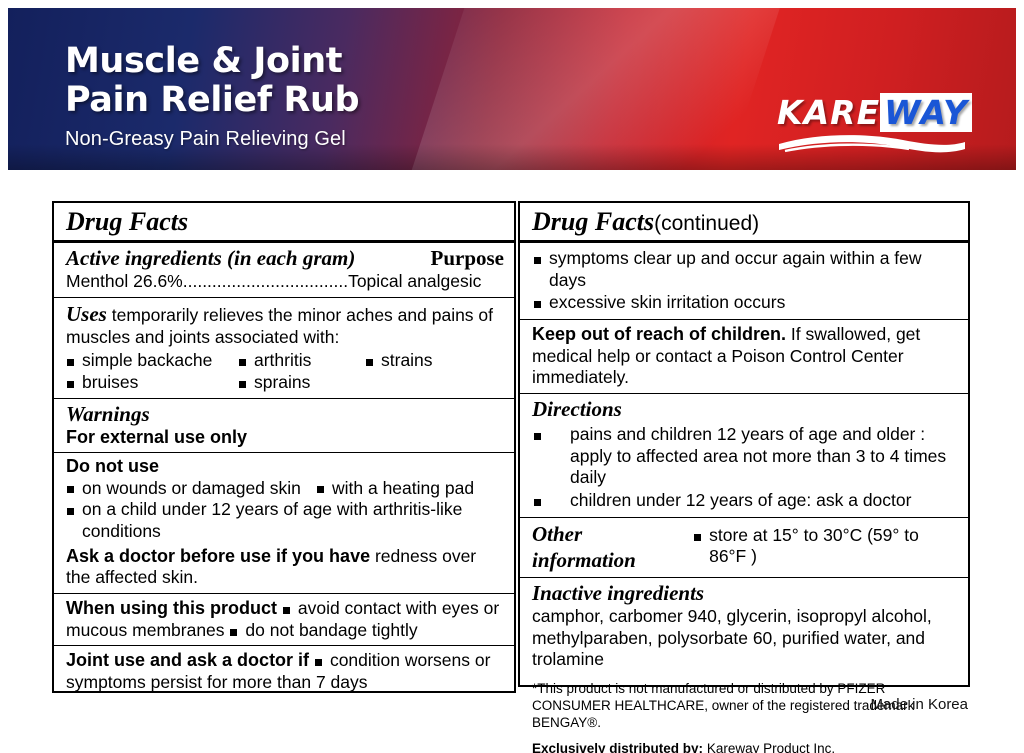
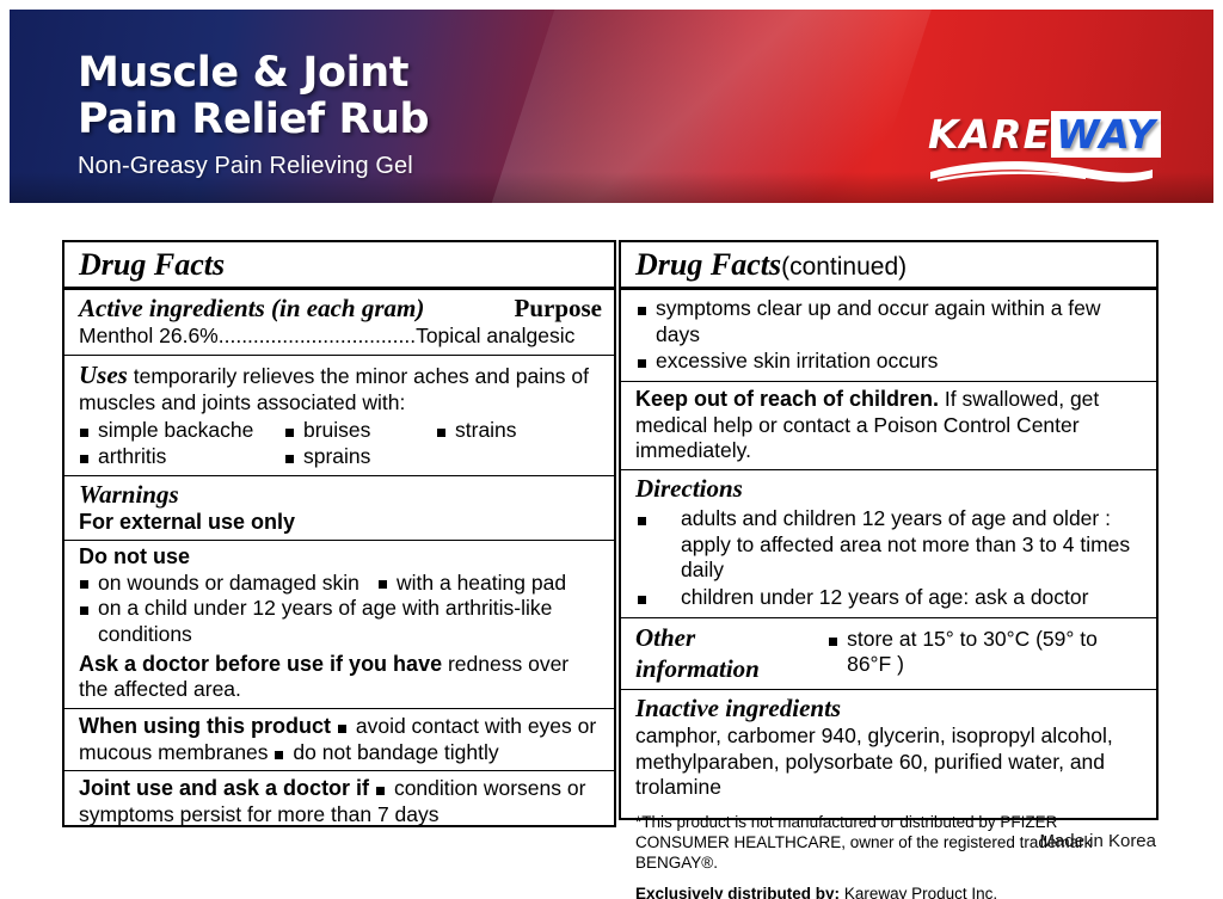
  Muscle & Joint
  Pain Relief Rub
  Non-Greasy Pain Relieving Gel
  KAREWAY
  Drug Facts
  Active ingredients (in each gram)
  Purpose
  Menthol 26.6%
  ..................................
  Topical analgesic
  Uses temporarily relieves the minor aches and pains of muscles and joints associated with:
  simple backache
- arthritis
+ bruises
  strains
- bruises
+ arthritis
  sprains
  Warnings
  For external use only
  Do not use
  on wounds or damaged skin with a heating pad
  on a child under 12 years of age with arthritis-like conditions
- Ask a doctor before use if you have redness over the affected skin.
+ Ask a doctor before use if you have redness over the affected area.
  When using this product avoid contact with eyes or mucous membranes do not bandage tightly
  Joint use and ask a doctor if condition worsens or symptoms persist for more than 7 days
  Drug Facts(continued)
  symptoms clear up and occur again within a few days
  excessive skin irritation occurs
  Keep out of reach of children. If swallowed, get medical help or contact a Poison Control Center immediately.
  Directions
- pains and children 12 years of age and older : apply to affected area not more than 3 to 4 times daily
+ adults and children 12 years of age and older : apply to affected area not more than 3 to 4 times daily
  children under 12 years of age: ask a doctor
  Other information
  store at 15° to 30°C (59° to 86°F )
  Inactive ingredients
  camphor, carbomer 940, glycerin, isopropyl alcohol, methylparaben, polysorbate 60, purified water, and trolamine
  *This product is not manufactured or distributed by PFIZER CONSUMER HEALTHCARE, owner of the registered trademark BENGAY®.
  Exclusively distributed by: Kareway Product Inc.
  Made in Korea
